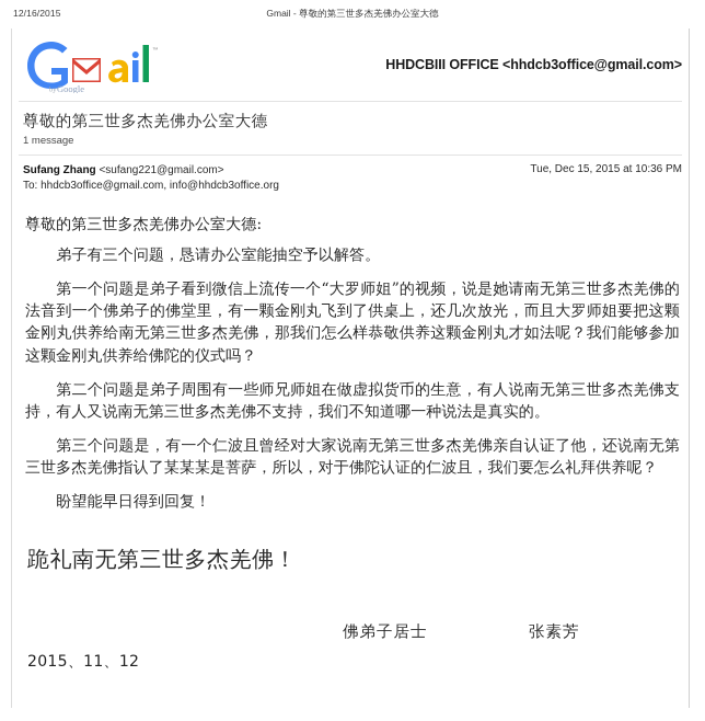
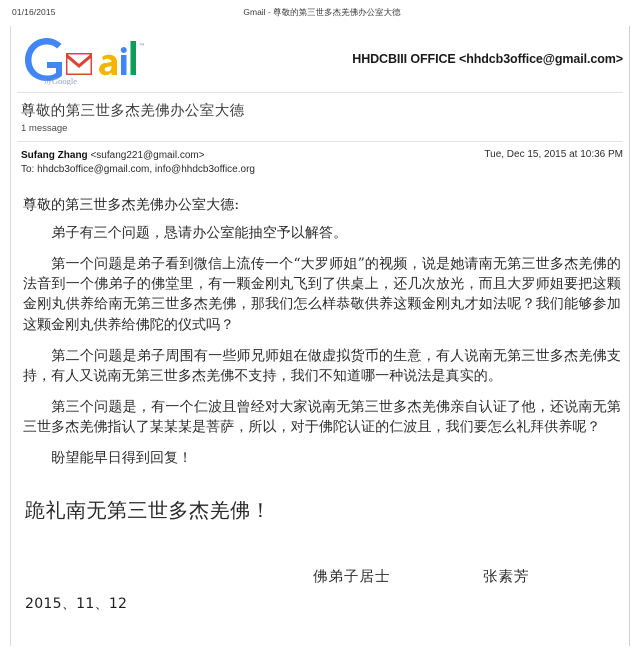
- 12/16/2015
+ 01/16/2015
  Gmail - 尊敬的第三世多杰羌佛办公室大德
  Google
  HHDCBIII OFFICE <hhdcb3office@gmail.com>
  尊敬的第三世多杰羌佛办公室大德
  1 message
  Sufang Zhang <sufang221@gmail.com>
  To: hhdcb3office@gmail.com, info@hhdcb3office.org
  Tue, Dec 15, 2015 at 10:36 PM
  尊敬的第三世多杰羌佛办公室大德:
  弟子有三个问题，恳请办公室能抽空予以解答。
  第一个问题是弟子看到微信上流传一个“大罗师姐”的视频，说是她请南无第三世多杰羌佛的法音到一个佛弟子的佛堂里，有一颗金刚丸飞到了供桌上，还几次放光，而且大罗师姐要把这颗金刚丸供养给南无第三世多杰羌佛，那我们怎么样恭敬供养这颗金刚丸才如法呢？我们能够参加这颗金刚丸供养给佛陀的仪式吗？
  第二个问题是弟子周围有一些师兄师姐在做虚拟货币的生意，有人说南无第三世多杰羌佛支持，有人又说南无第三世多杰羌佛不支持，我们不知道哪一种说法是真实的。
  第三个问题是，有一个仁波且曾经对大家说南无第三世多杰羌佛亲自认证了他，还说南无第三世多杰羌佛指认了某某某是菩萨，所以，对于佛陀认证的仁波且，我们要怎么礼拜供养呢？
  盼望能早日得到回复！
  跪礼南无第三世多杰羌佛！
  佛弟子居士
  张素芳
  2015、11、12
